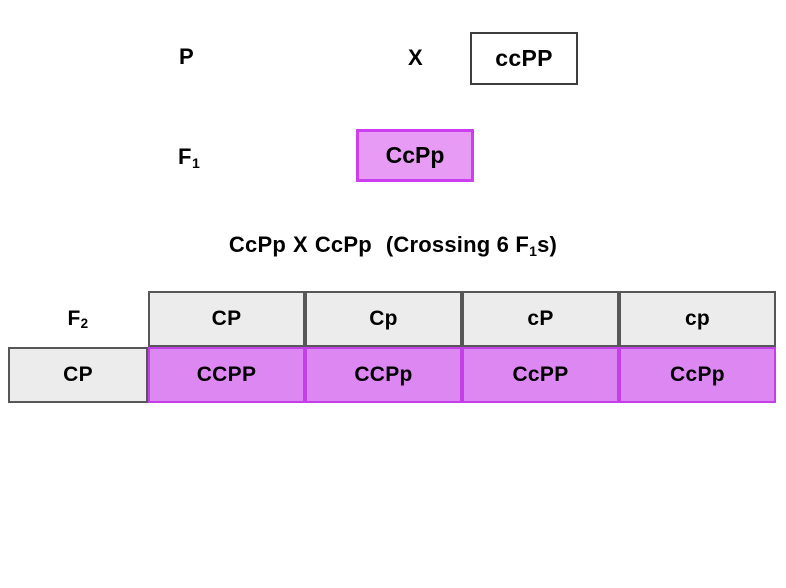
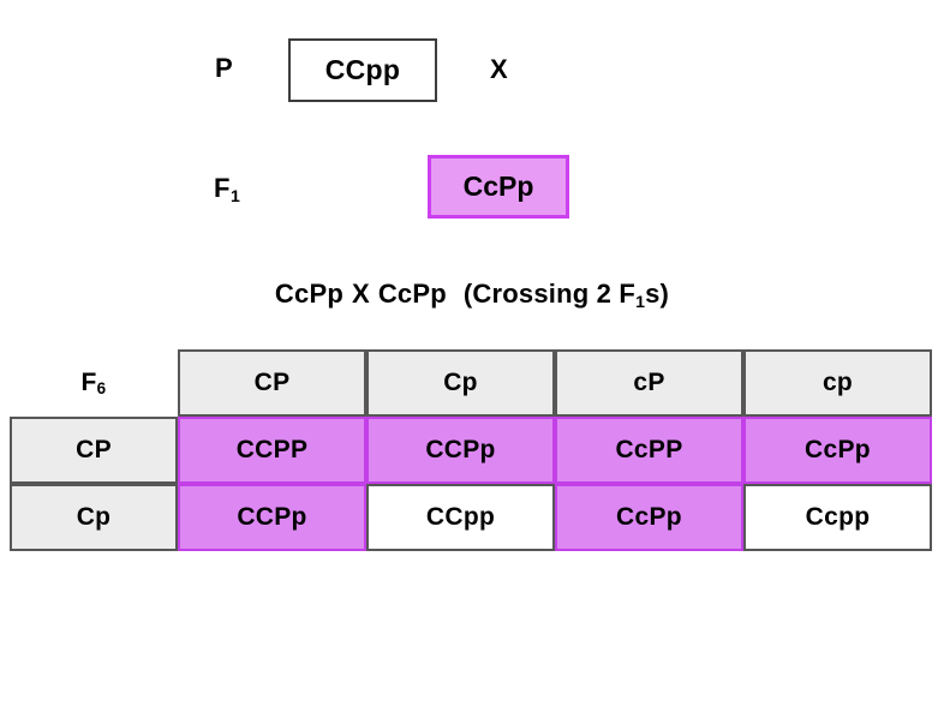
  P
+ CCpp
  X
- ccPP
  F1
  CcPp
- CcPp X CcPp (Crossing 6 F1s)
+ CcPp X CcPp (Crossing 2 F1s)
- F2	CP	Cp	cP	cp
+ F6	CP	Cp	cP	cp
  CP	CCPP	CCPp	CcPP	CcPp
+ Cp	CCPp	CCpp	CcPp	Ccpp
